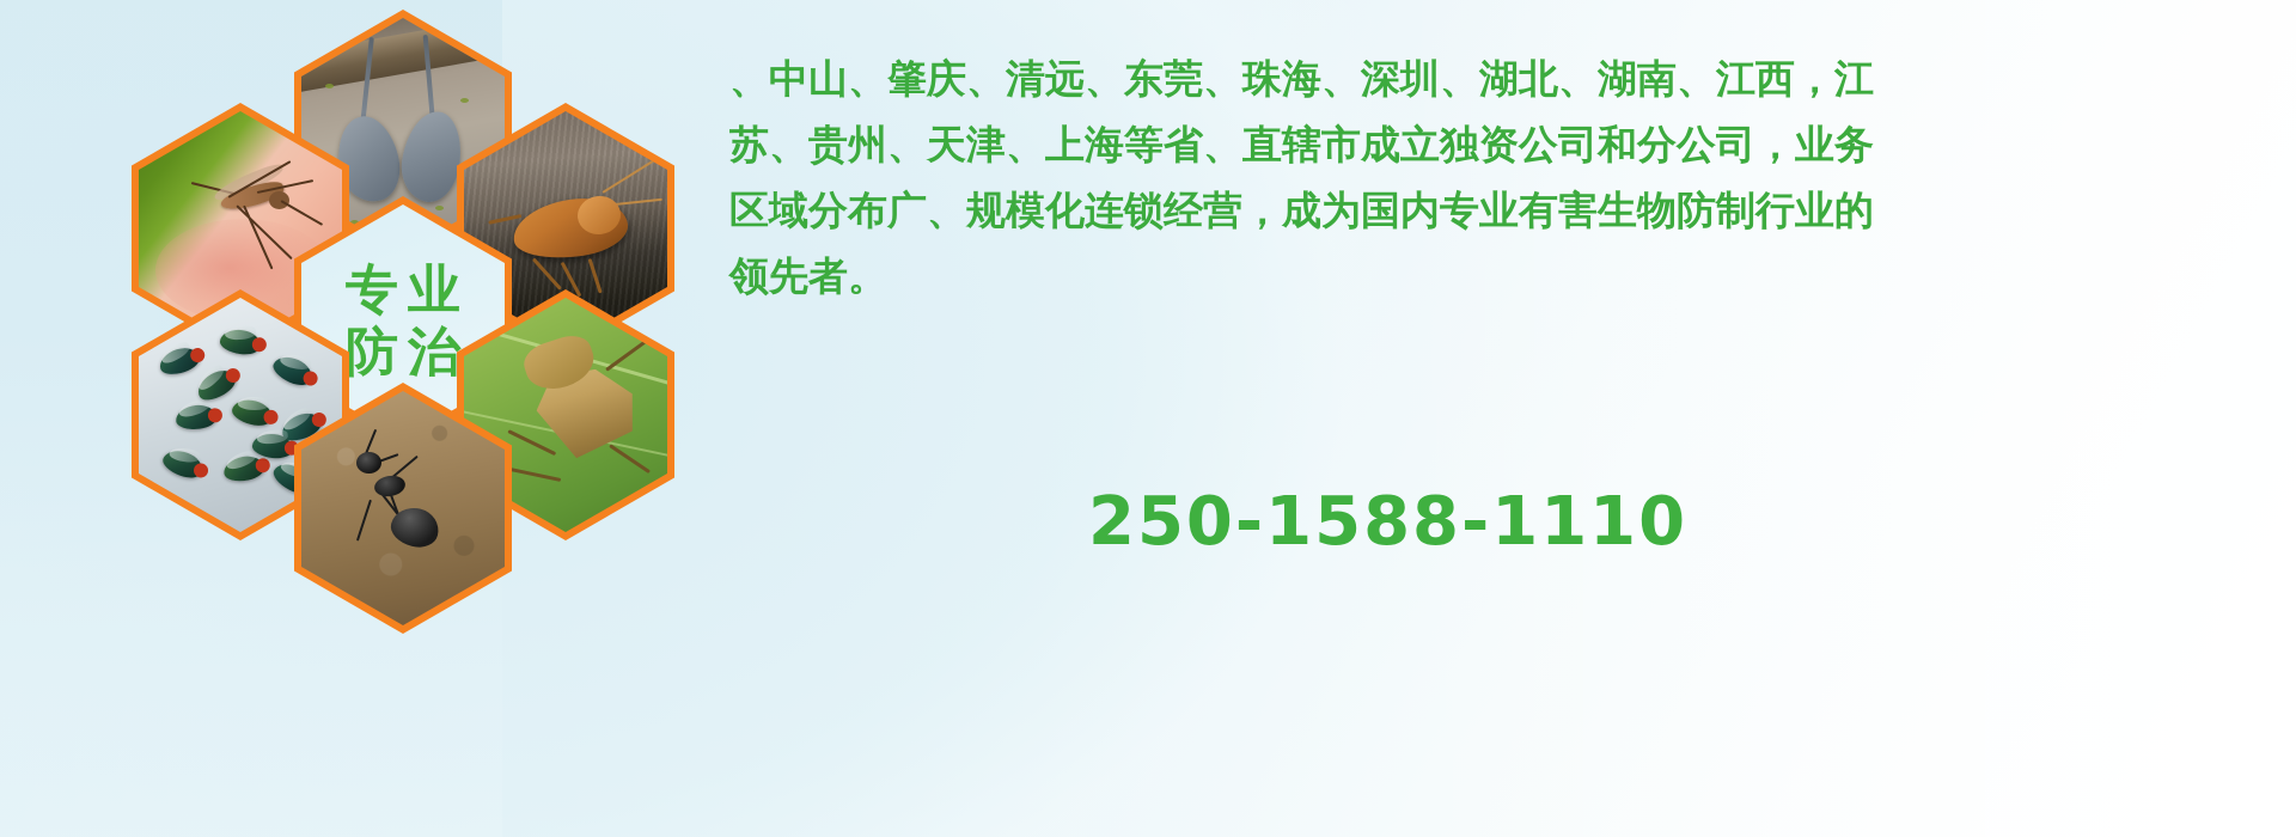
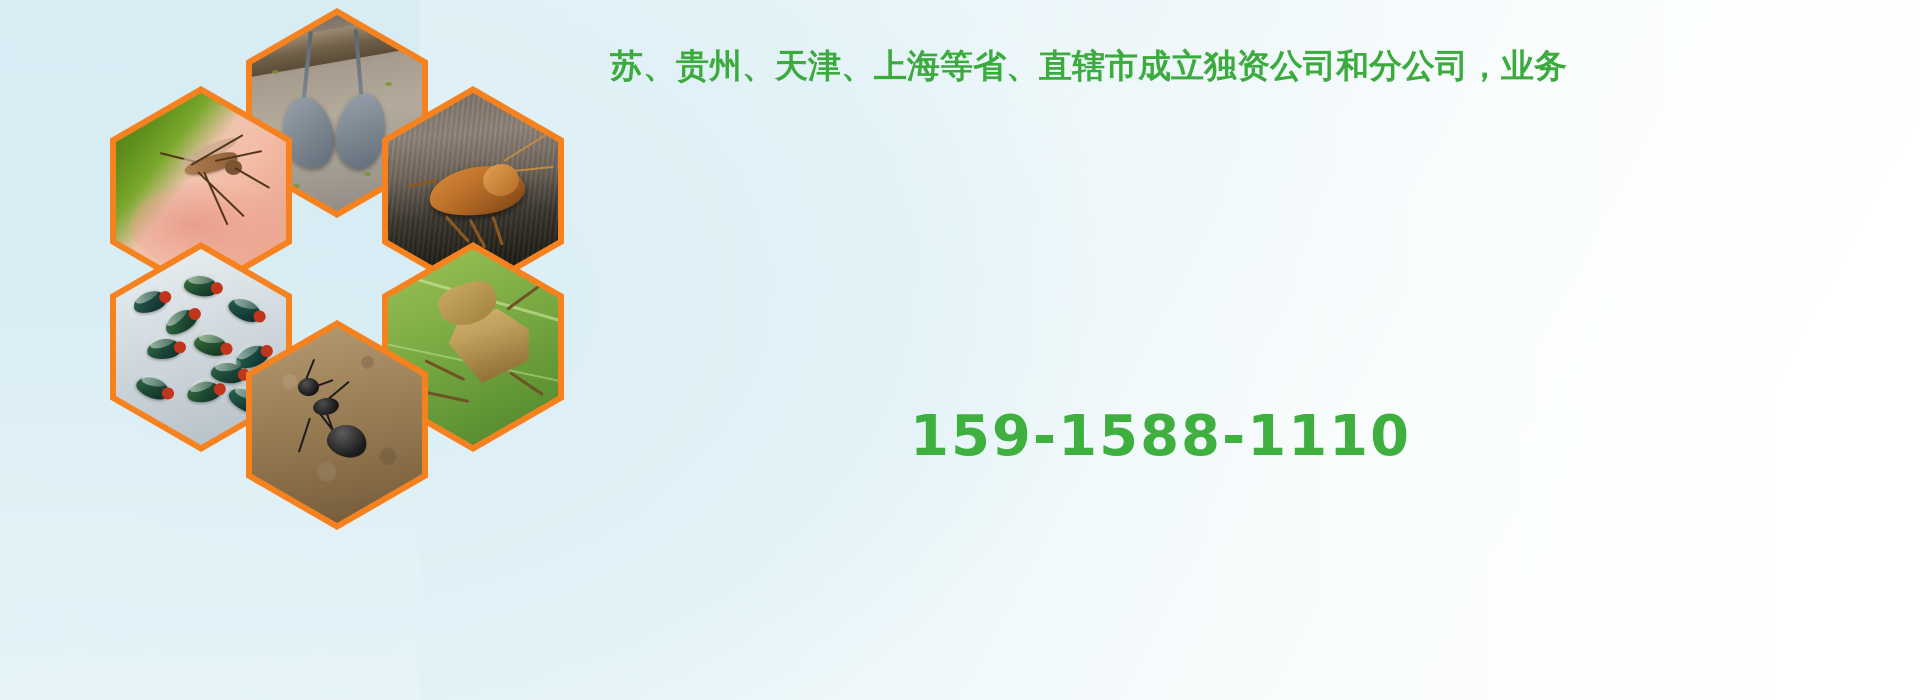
- 专业
- 防治
- 、中山、肇庆、清远、东莞、珠海、深圳、湖北、湖南、江西，江
  苏、贵州、天津、上海等省、直辖市成立独资公司和分公司，业务
- 区域分布广、规模化连锁经营，成为国内专业有害生物防制行业的
- 领先者。
- 250-1588-1110
+ 159-1588-1110
